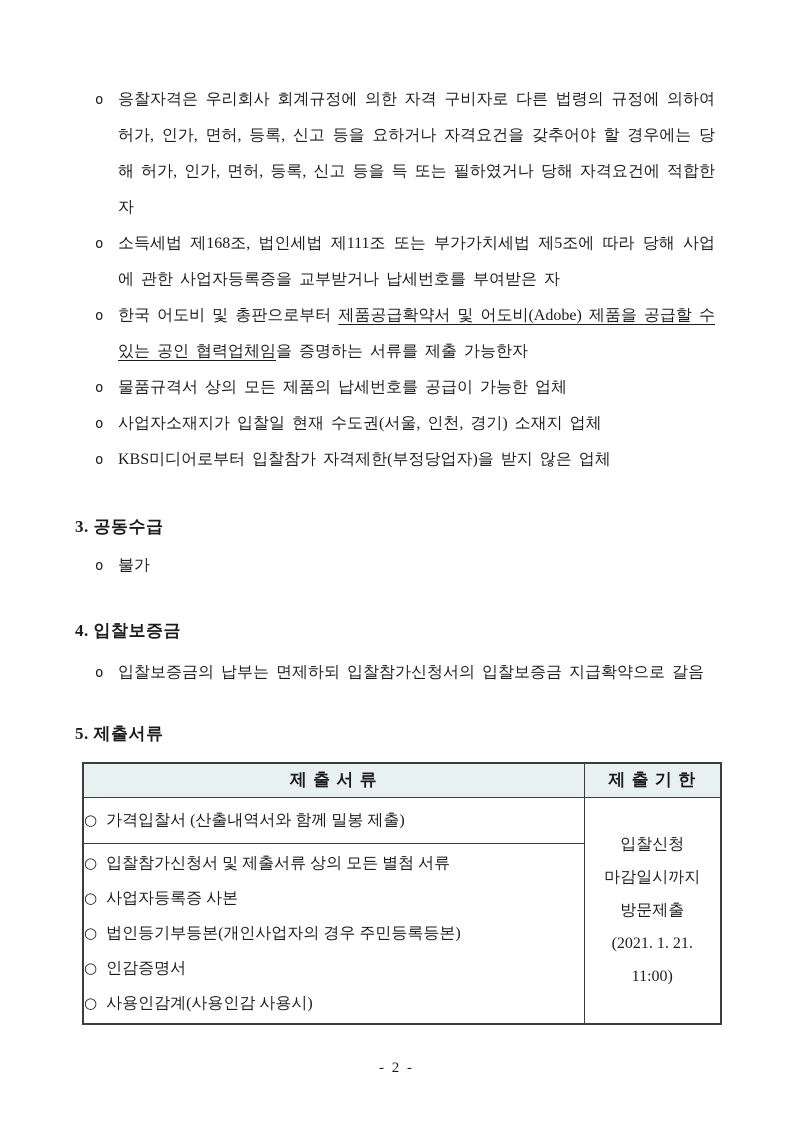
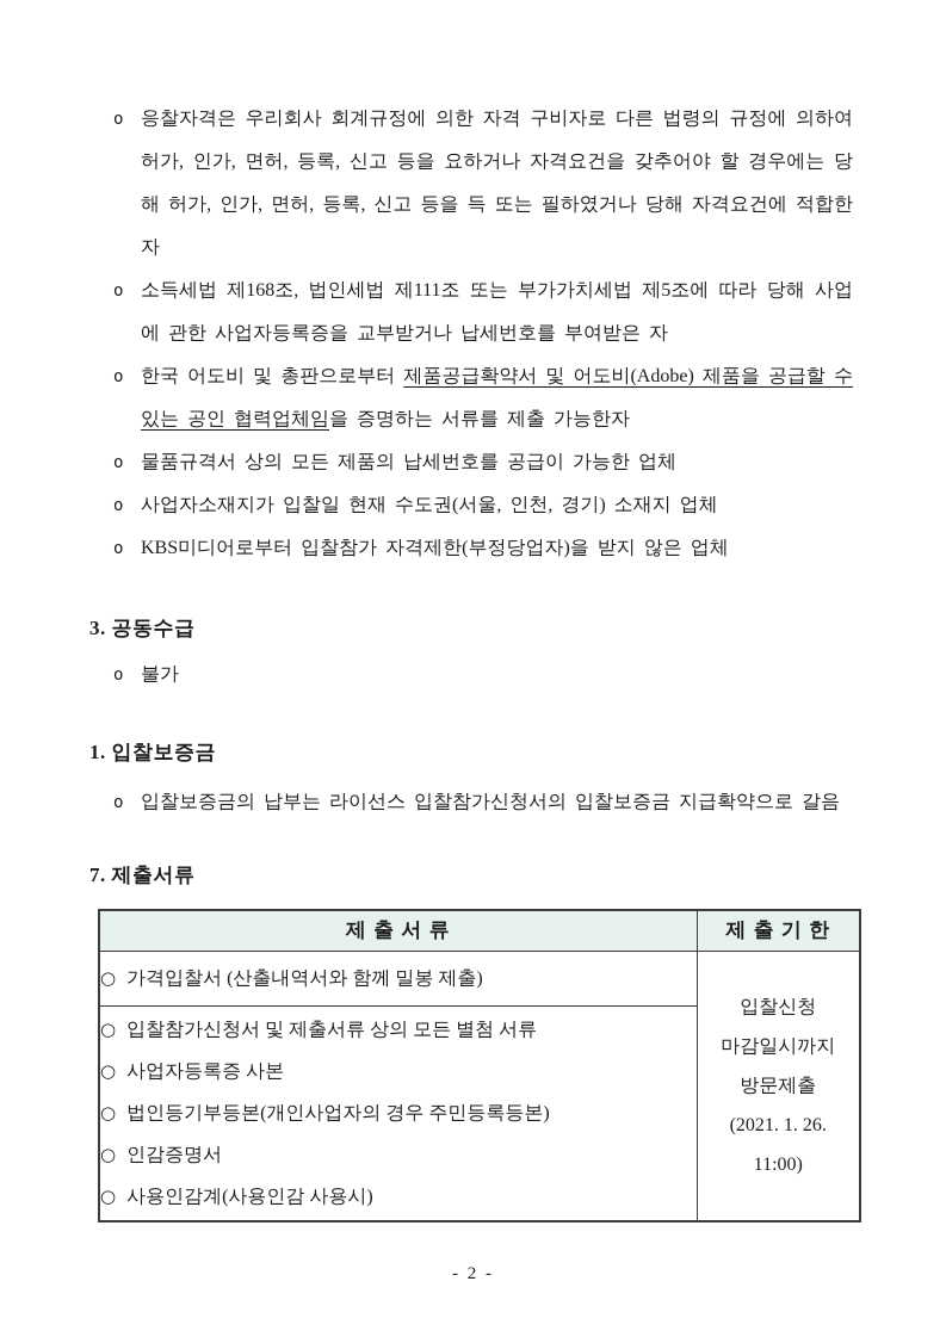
  o
  응찰자격은 우리회사 회계규정에 의한 자격 구비자로 다른 법령의 규정에 의하여 허가, 인가, 면허, 등록, 신고 등을 요하거나 자격요건을 갖추어야 할 경우에는 당해 허가, 인가, 면허, 등록, 신고 등을 득 또는 필하였거나 당해 자격요건에 적합한 자
  o
  소득세법 제168조, 법인세법 제111조 또는 부가가치세법 제5조에 따라 당해 사업에 관한 사업자등록증을 교부받거나 납세번호를 부여받은 자
  o
  한국 어도비 및 총판으로부터 제품공급확약서 및 어도비(Adobe) 제품을 공급할 수 있는 공인 협력업체임을 증명하는 서류를 제출 가능한자
  o
  물품규격서 상의 모든 제품의 납세번호를 공급이 가능한 업체
  o
  사업자소재지가 입찰일 현재 수도권(서울, 인천, 경기) 소재지 업체
  o
  KBS미디어로부터 입찰참가 자격제한(부정당업자)을 받지 않은 업체
  3. 공동수급
  o
  불가
- 4. 입찰보증금
+ 1. 입찰보증금
  o
- 입찰보증금의 납부는 면제하되 입찰참가신청서의 입찰보증금 지급확약으로 갈음
+ 입찰보증금의 납부는 라이선스 입찰참가신청서의 입찰보증금 지급확약으로 갈음
- 5. 제출서류
+ 7. 제출서류
  제 출 서 류	제 출 기 한
- ○ 가격입찰서 (산출내역서와 함께 밀봉 제출)	입찰신청 마감일시까지 방문제출 (2021. 1. 21. 11:00)
+ ○ 가격입찰서 (산출내역서와 함께 밀봉 제출)	입찰신청 마감일시까지 방문제출 (2021. 1. 26. 11:00)
  ○ 입찰참가신청서 및 제출서류 상의 모든 별첨 서류 ○ 사업자등록증 사본 ○ 법인등기부등본(개인사업자의 경우 주민등록등본) ○ 인감증명서 ○ 사용인감계(사용인감 사용시)
  - 2 -
